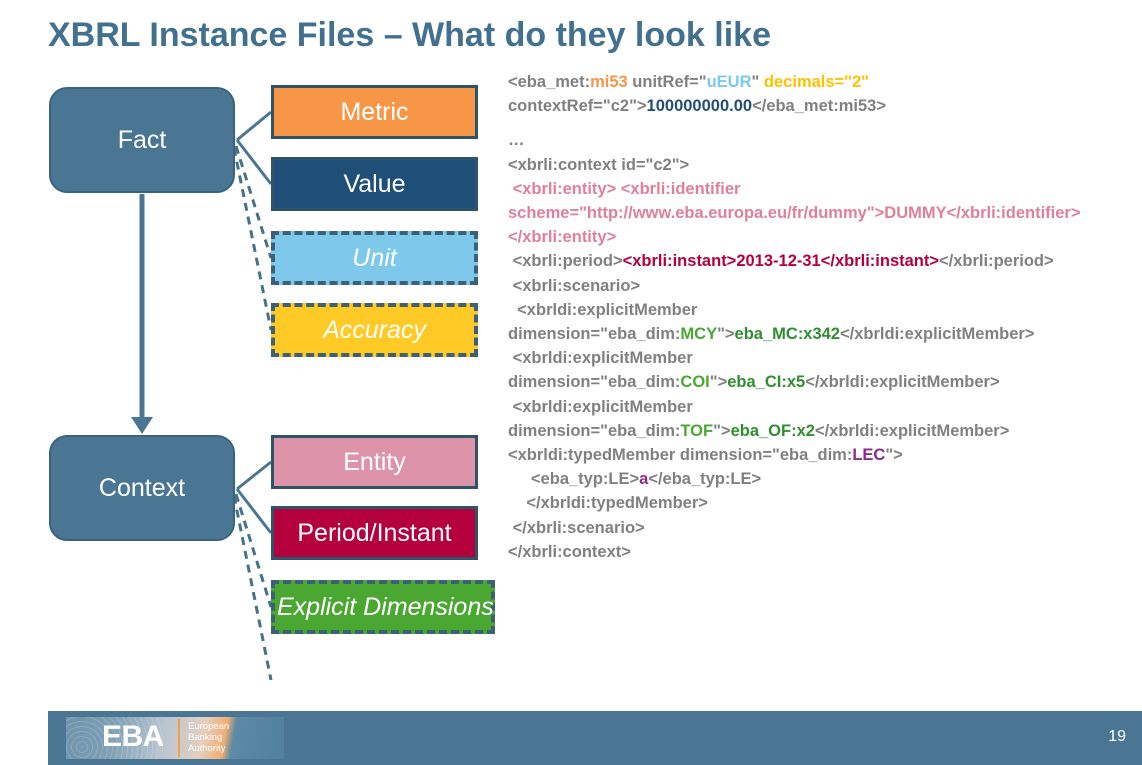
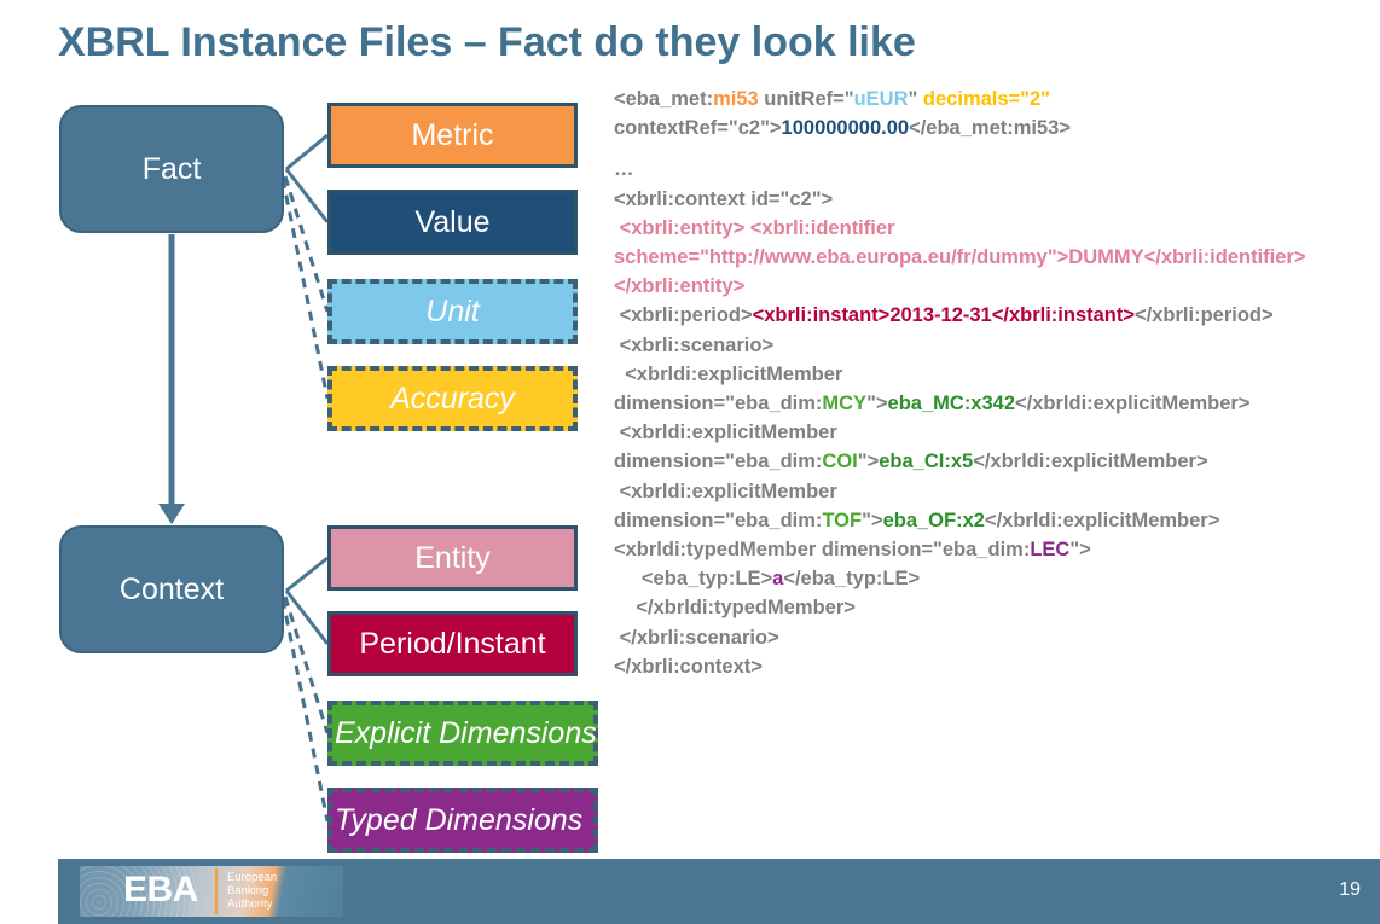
- XBRL Instance Files – What do they look like
+ XBRL Instance Files – Fact do they look like
  Fact
  Context
  Metric
  Value
  Unit
  Accuracy
  Entity
  Period/Instant
  Explicit Dimensions
+ Typed Dimensions
  <eba_met:mi53 unitRef="uEUR" decimals="2"
  contextRef="c2">100000000.00</eba_met:mi53>
  …
  <xbrli:context id="c2">
  <xbrli:entity> <xbrli:identifier scheme="http://www.eba.europa.eu/fr/dummy">DUMMY</xbrli:identifier> </xbrli:entity>
  <xbrli:period><xbrli:instant>2013-12-31</xbrli:instant></xbrli:period>
  <xbrli:scenario>
  <xbrldi:explicitMember dimension="eba_dim:MCY">eba_MC:x342</xbrldi:explicitMember>
  <xbrldi:explicitMember dimension="eba_dim:COI">eba_CI:x5</xbrldi:explicitMember>
  <xbrldi:explicitMember dimension="eba_dim:TOF">eba_OF:x2</xbrldi:explicitMember>
  <xbrldi:typedMember dimension="eba_dim:LEC">
  <eba_typ:LE>a</eba_typ:LE>
  </xbrldi:typedMember>
  </xbrli:scenario>
  </xbrli:context>
  EBA
  European
  Banking
  Authority
  19
